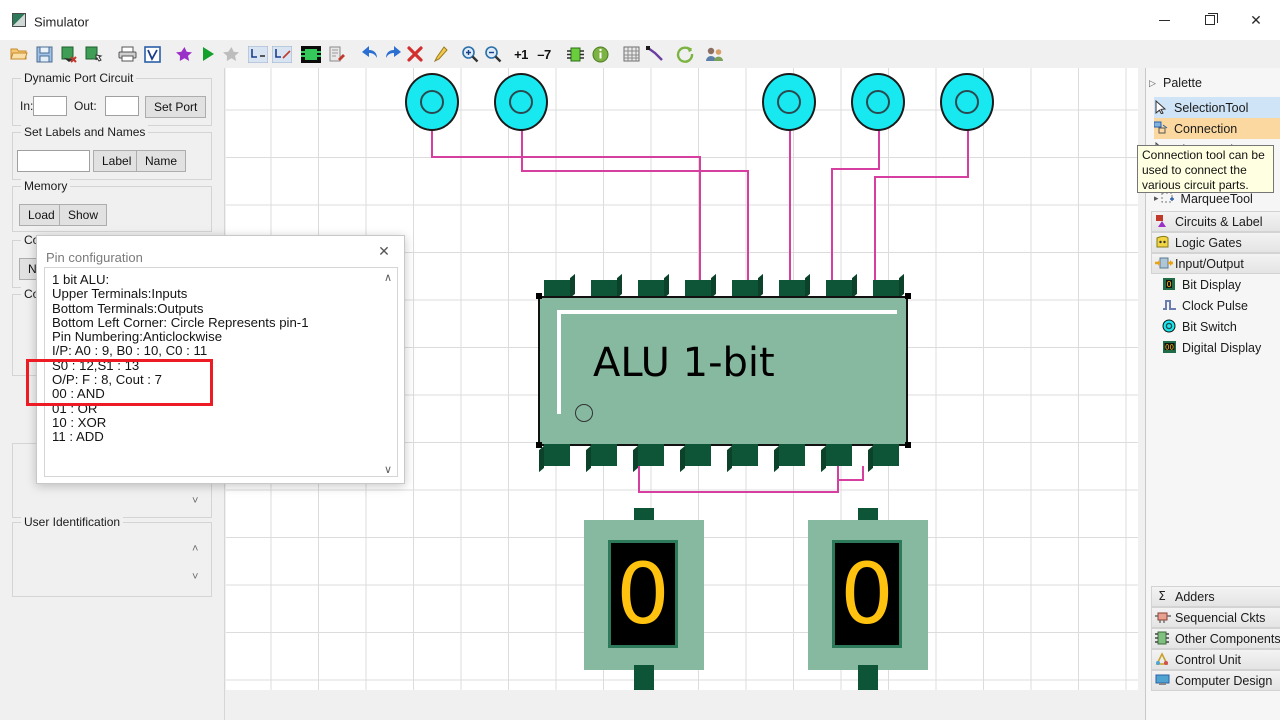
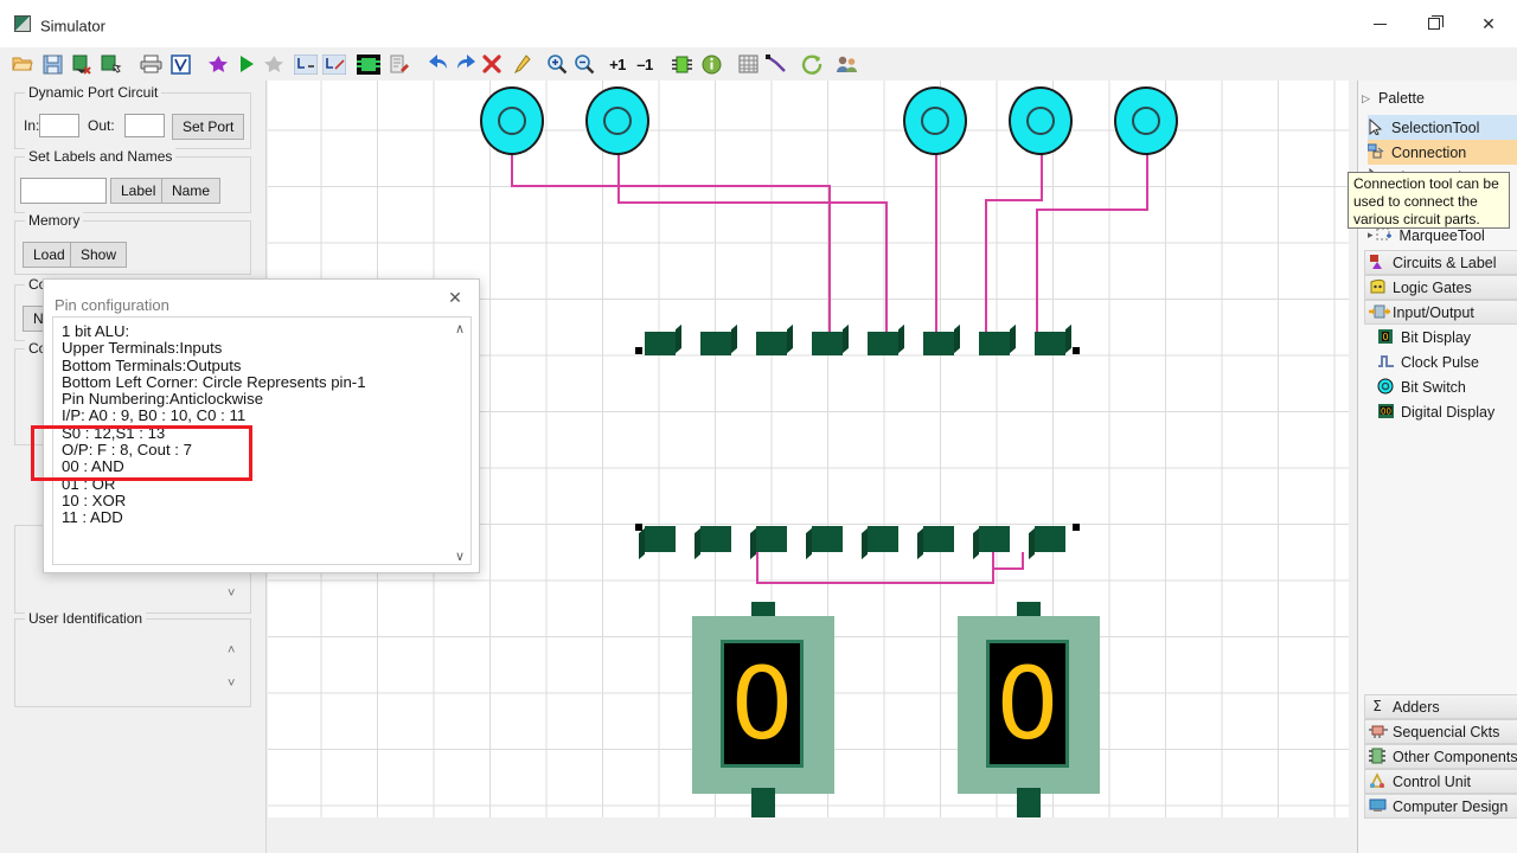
  Simulator
  ✕
  +1
- –7
+ –1
  Dynamic Port Circuit
  In:
  Out:
  Set Port
  Set Labels and Names
  Label
  Name
  Memory
  Load
  Show
  ˅
  User Identification
  ˄
  ˅
- ALU 1-bit
  0
  0
  Pin configuration
  ✕
  1 bit ALU:
  Upper Terminals:Inputs
  Bottom Terminals:Outputs
  Bottom Left Corner: Circle Represents pin-1
  Pin Numbering:Anticlockwise
  I/P: A0 : 9, B0 : 10, C0 : 11
  S0 : 12,S1 : 13
  O/P: F : 8, Cout : 7
  00 : AND
  01 : OR
  10 : XOR
  11 : ADD
  ∧
  ∨
  ▷
  Palette
  SelectionTool
  Connection
  ▸
  MarqueeTool
  Circuits & Label
  Logic Gates
  Input/Output
  0
  Bit Display
  Clock Pulse
  Bit Switch
  00
  Digital Display
  Σ
  Adders
  Sequencial Ckts
  Other Components
  Control Unit
  Computer Design
  Connection tool can be used to connect the various circuit parts.
